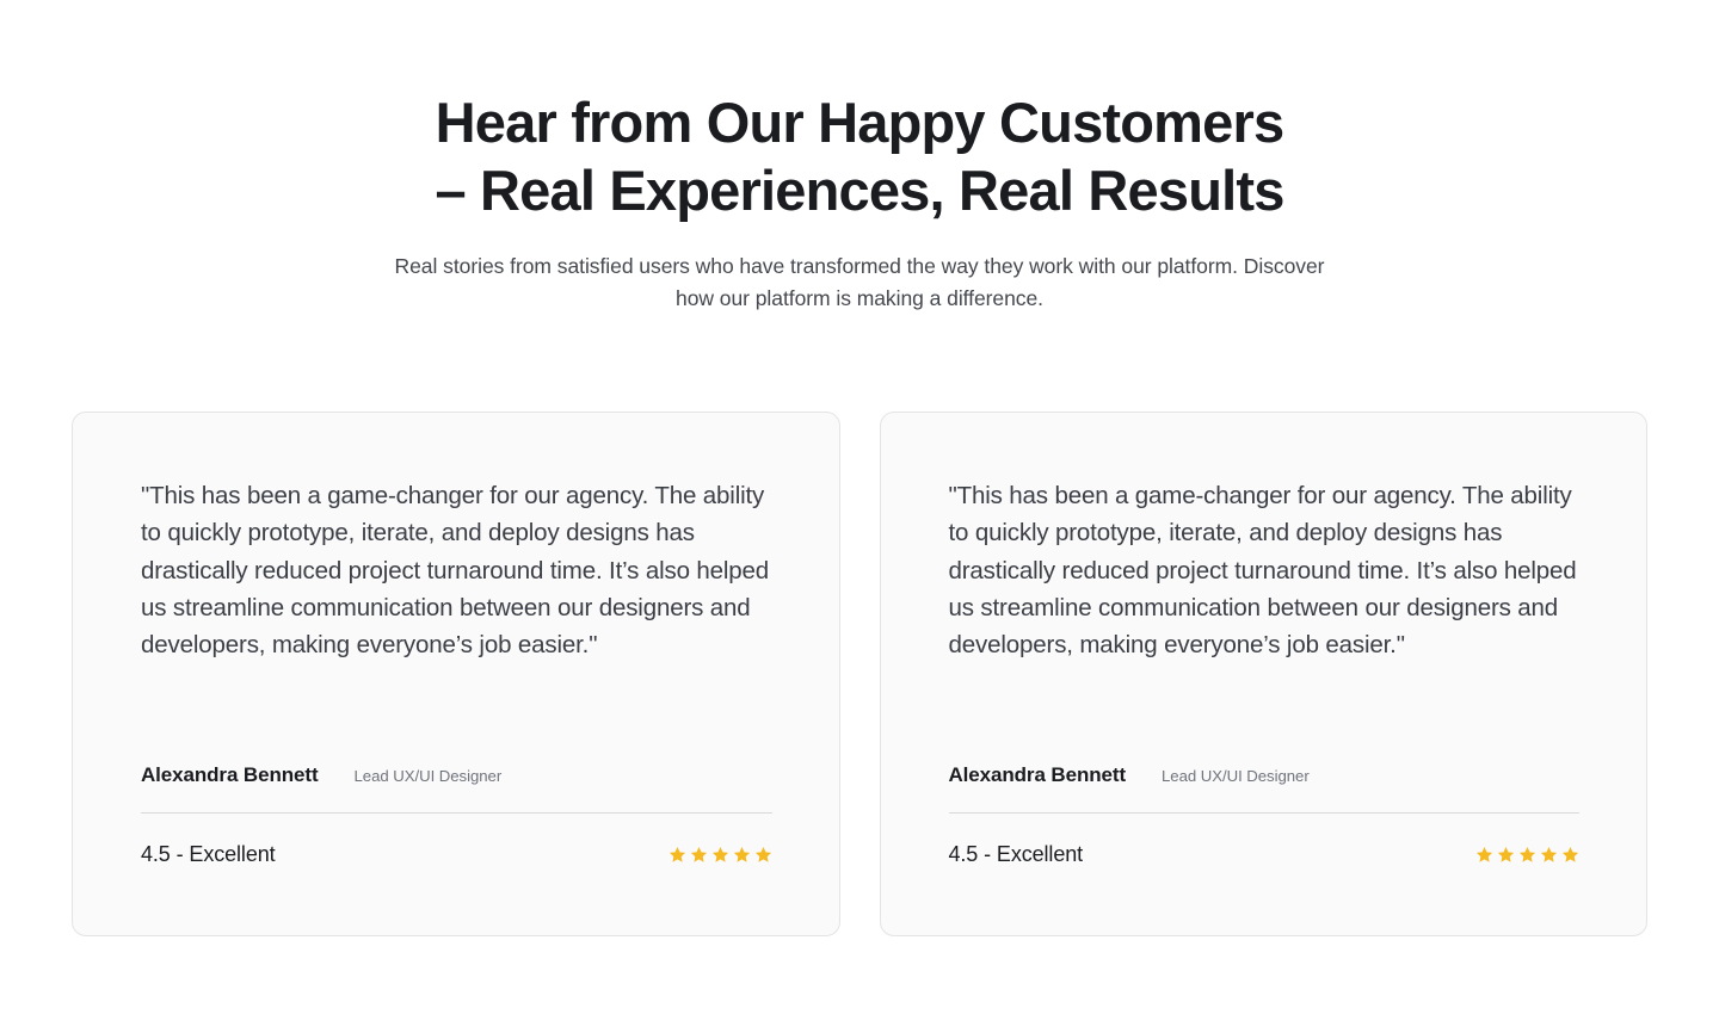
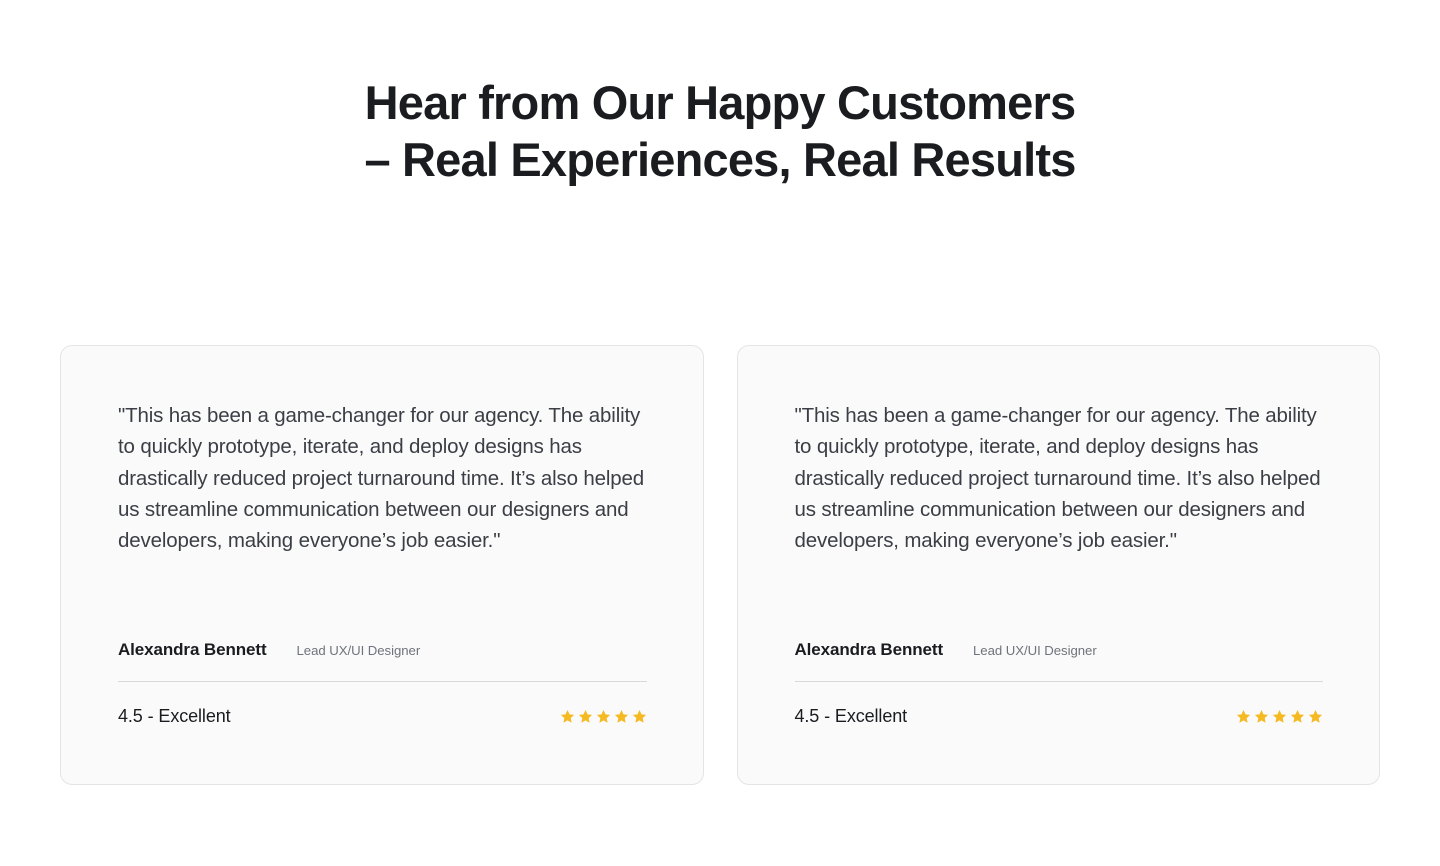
  Hear from Our Happy Customers
  – Real Experiences, Real Results
- Real stories from satisfied users who have transformed the way they work with our platform. Discover how our platform is making a difference.
  "This has been a game-changer for our agency. The ability to quickly prototype, iterate, and deploy designs has drastically reduced project turnaround time. It’s also helped us streamline communication between our designers and developers, making everyone’s job easier."
  Alexandra Bennett
  Lead UX/UI Designer
  4.5 - Excellent
  "This has been a game-changer for our agency. The ability to quickly prototype, iterate, and deploy designs has drastically reduced project turnaround time. It’s also helped us streamline communication between our designers and developers, making everyone’s job easier."
  Alexandra Bennett
  Lead UX/UI Designer
  4.5 - Excellent
